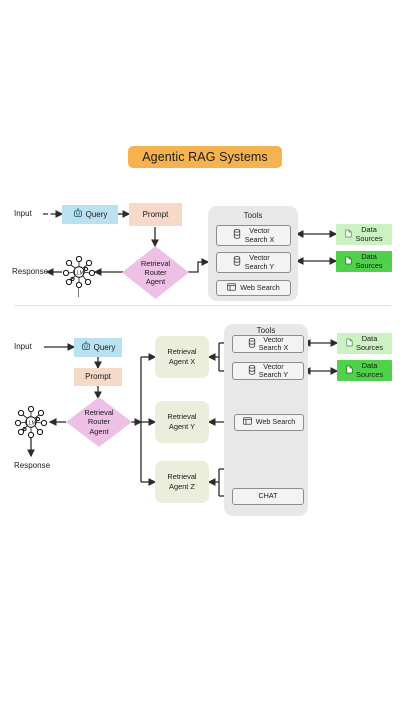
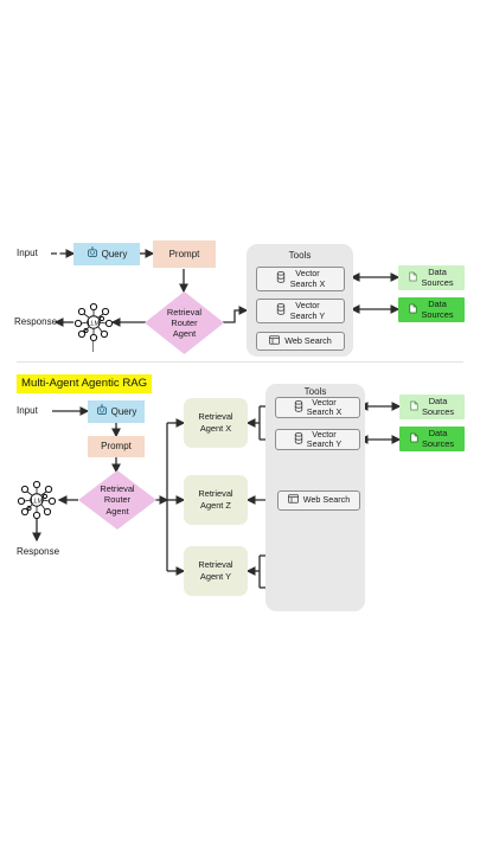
- Agentic RAG Systems
  Input
  Query
  Prompt
  Retrieval
  Router
  Agent
  Response
  Tools
  Vector
  Search X
  Vector
  Search Y
  Web Search
  Data
  Sources
  Data
  Sources
+ Multi-Agent Agentic RAG
  Input
  Query
  Prompt
  Retrieval
  Router
  Agent
  Response
  Retrieval
  Agent X
  Retrieval
- Agent Y
+ Agent Z
  Retrieval
- Agent Z
+ Agent Y
  Tools
  Vector
  Search X
  Vector
  Search Y
  Web Search
- CHAT
  Data
  Sources
  Data
  Sources
